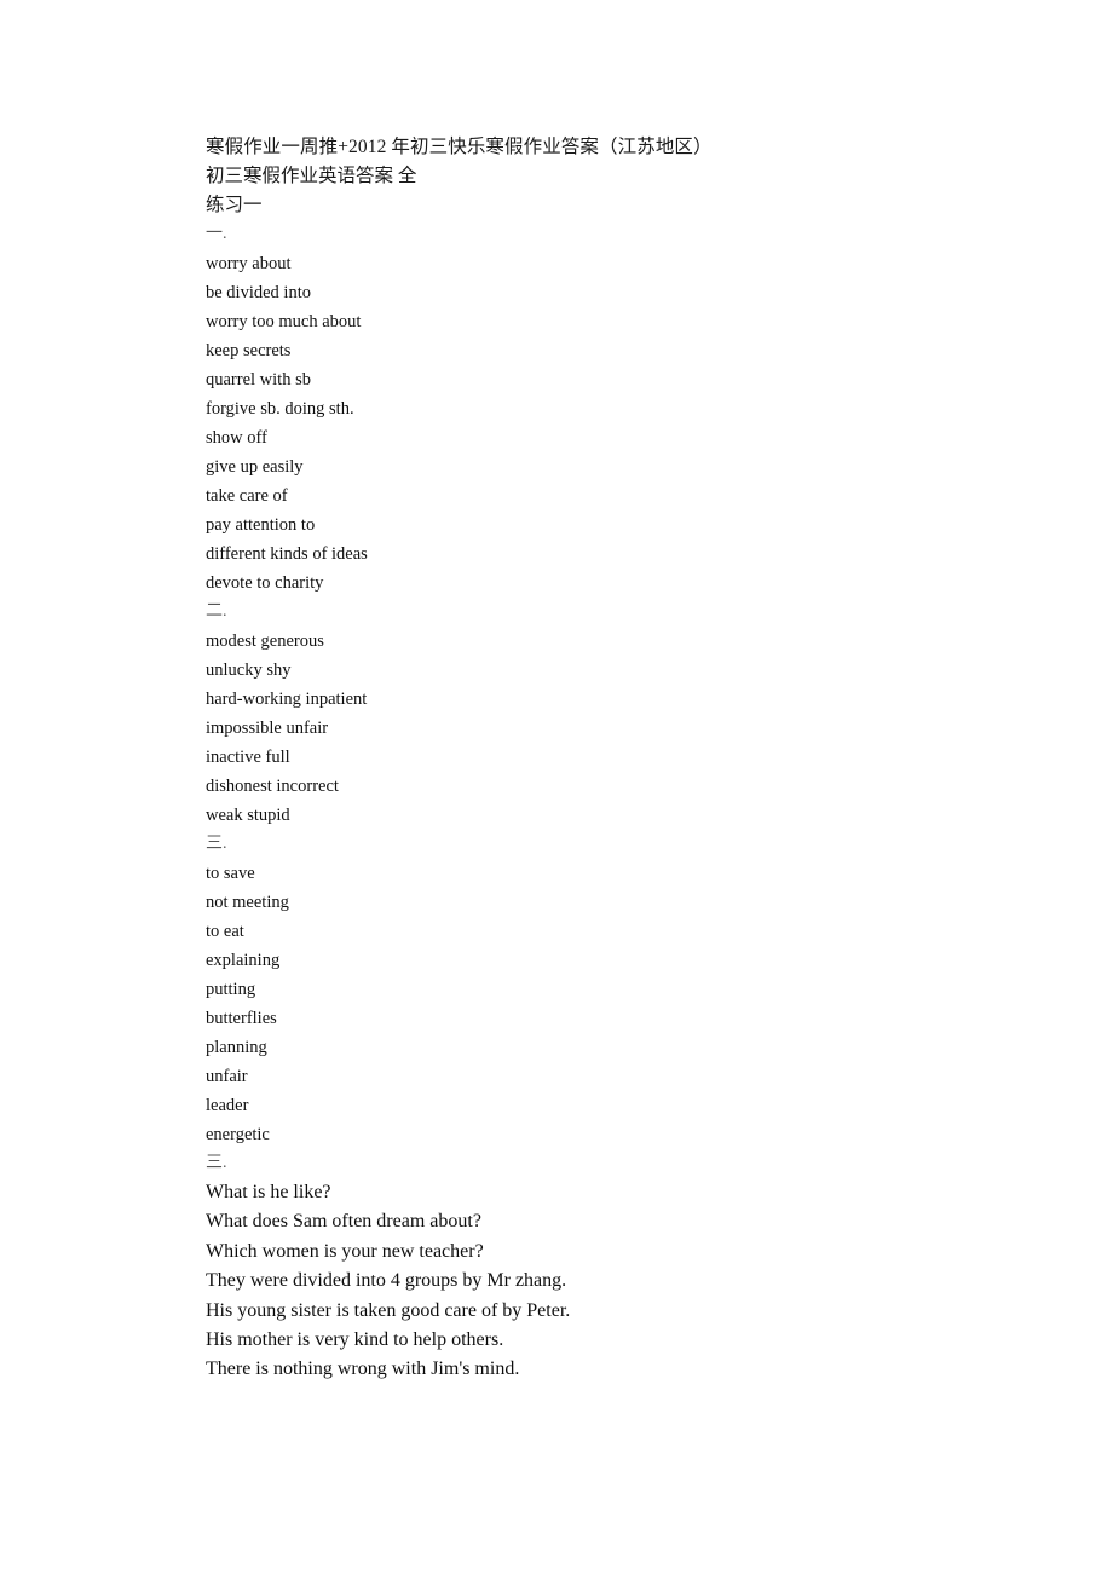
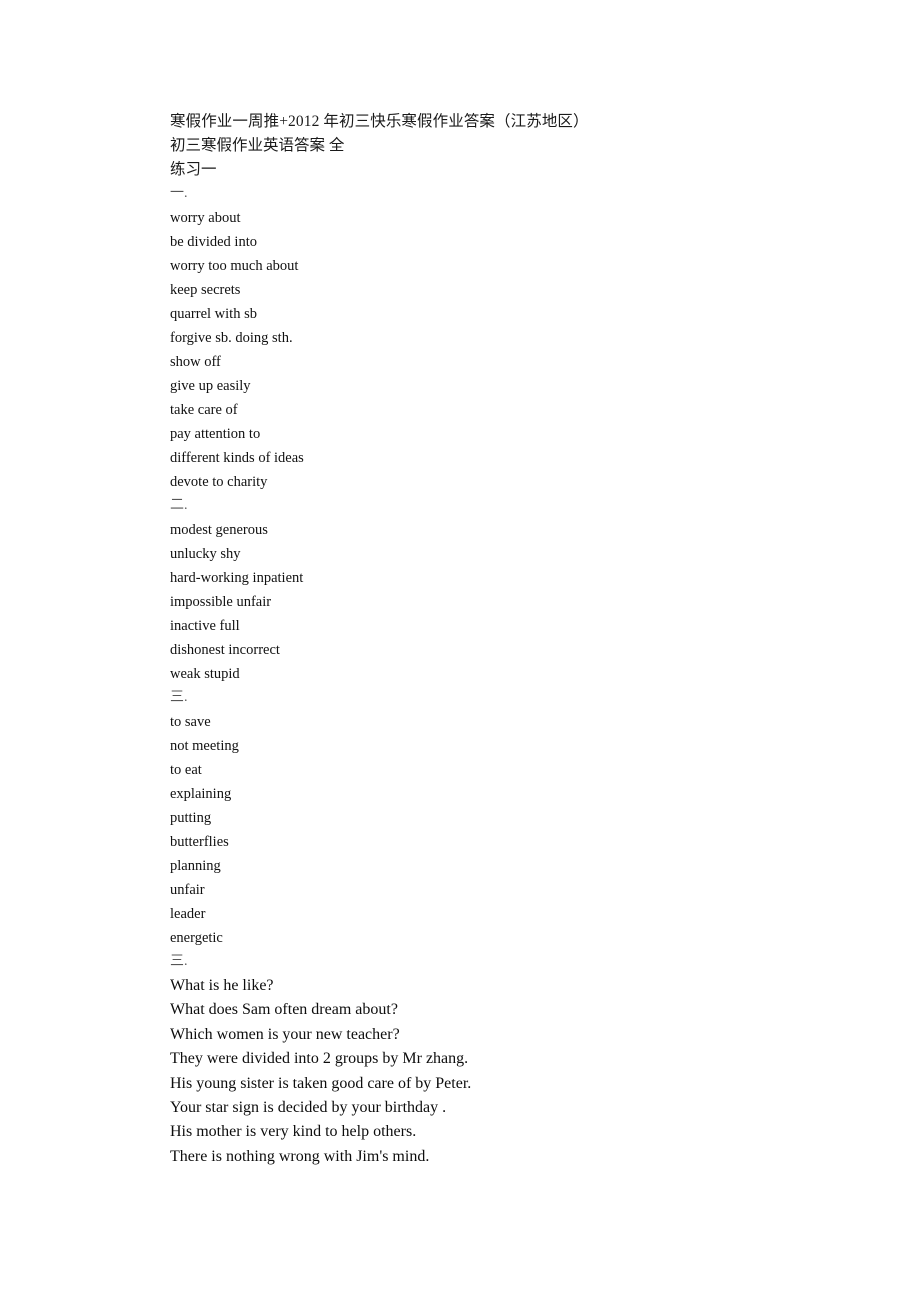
  寒假作业一周推+2012 年初三快乐寒假作业答案（江苏地区）
  初三寒假作业英语答案 全
  练习一
  一.
  worry about
  be divided into
  worry too much about
  keep secrets
  quarrel with sb
  forgive sb. doing sth.
  show off
  give up easily
  take care of
  pay attention to
  different kinds of ideas
  devote to charity
  二.
  modest generous
  unlucky shy
  hard-working inpatient
  impossible unfair
  inactive full
  dishonest incorrect
  weak stupid
  三.
  to save
  not meeting
  to eat
  explaining
  putting
  butterflies
  planning
  unfair
  leader
  energetic
  三.
  What is he like?
  What does Sam often dream about?
  Which women is your new teacher?
- They were divided into 4 groups by Mr zhang.
+ They were divided into 2 groups by Mr zhang.
  His young sister is taken good care of by Peter.
+ Your star sign is decided by your birthday .
  His mother is very kind to help others.
  There is nothing wrong with Jim's mind.
